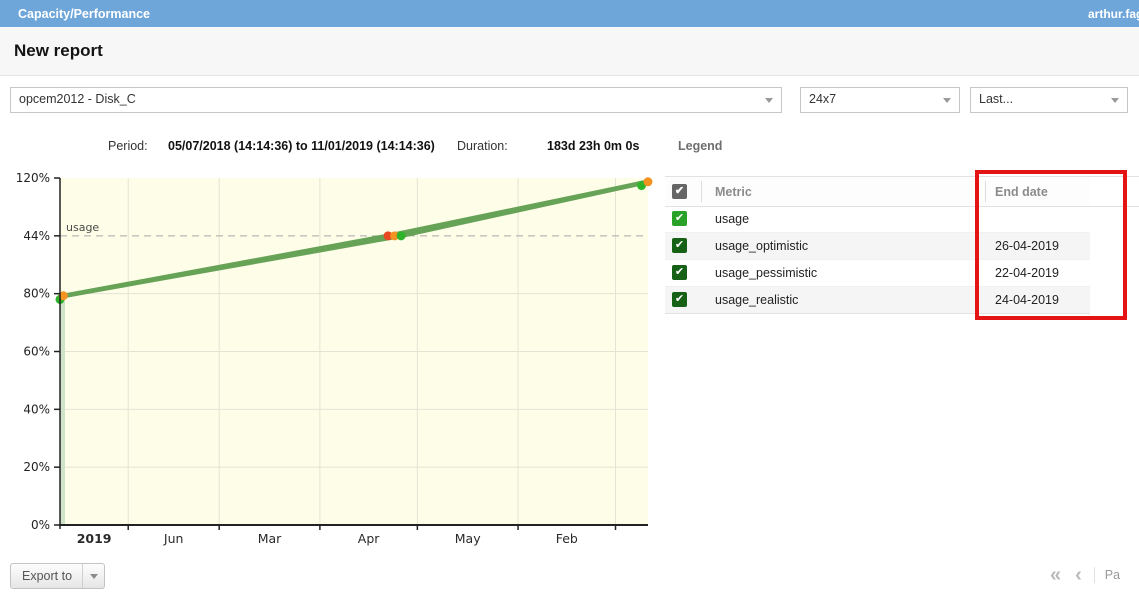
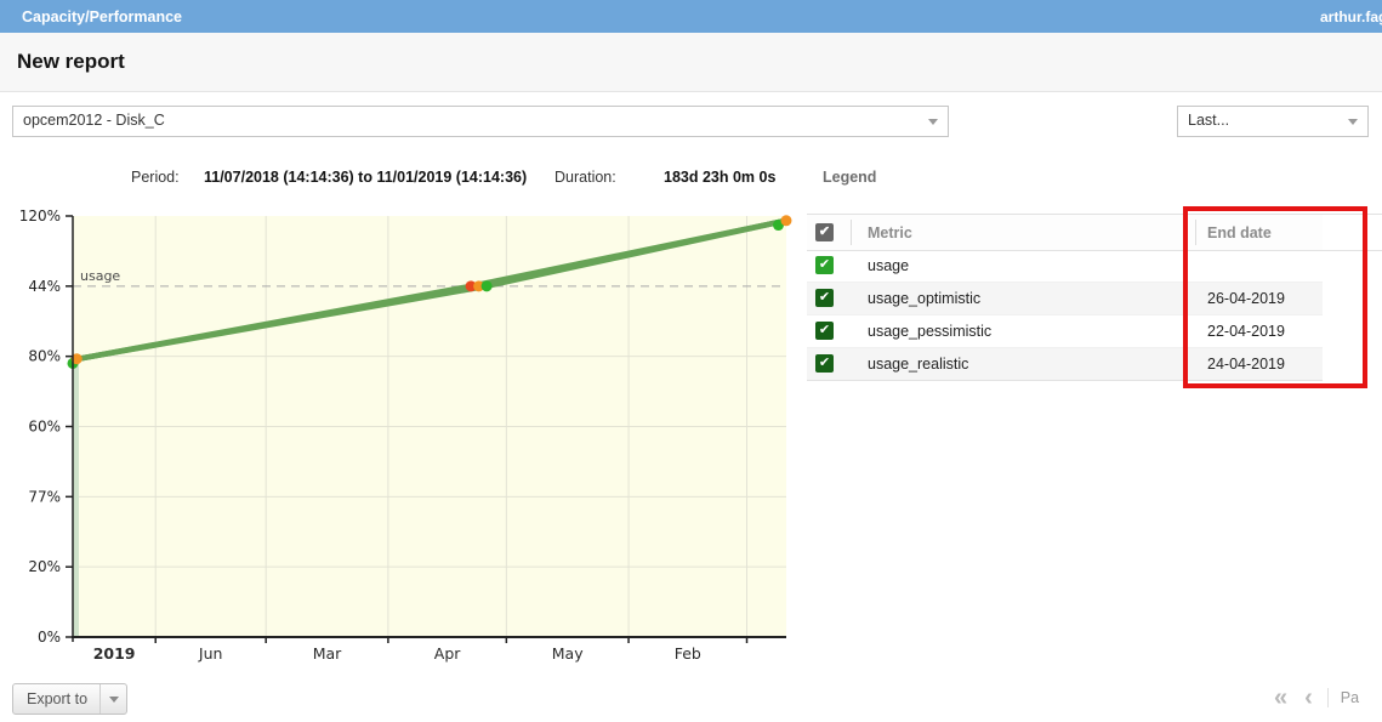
  Capacity/Performance
  arthur.fa
  New report
  opcem2012 - Disk_C
- 24x7
  Last...
  Period:
- 05/07/2018 (14:14:36) to 11/01/2019 (14:14:36)
+ 11/07/2018 (14:14:36) to 11/01/2019 (14:14:36)
  Duration:
  183d 23h 0m 0s
  Legend
  usage
  0%
  20%
- 40%
+ 77%
  60%
  80%
  44%
  120%
  2019
  Jun
  Mar
  Apr
  May
  Feb
  ✔
  Metric
  End date
  ✔
  usage
  ✔
  usage_optimistic
  26-04-2019
  ✔
  usage_pessimistic
  22-04-2019
  ✔
  usage_realistic
  24-04-2019
  Export to
  «
  ‹
  Pa
